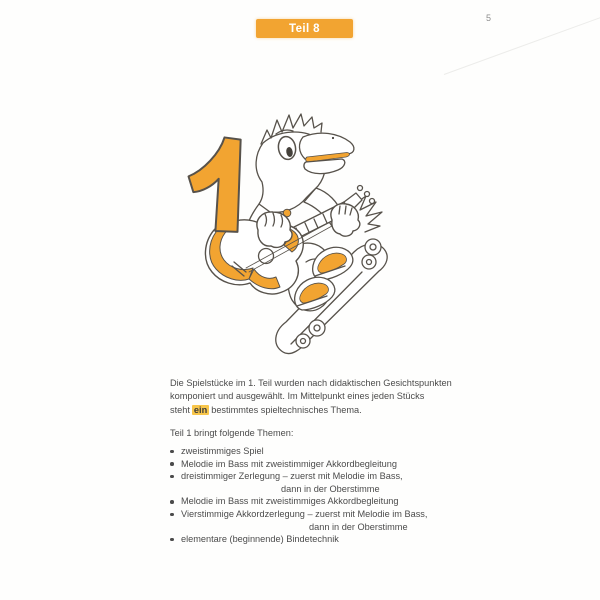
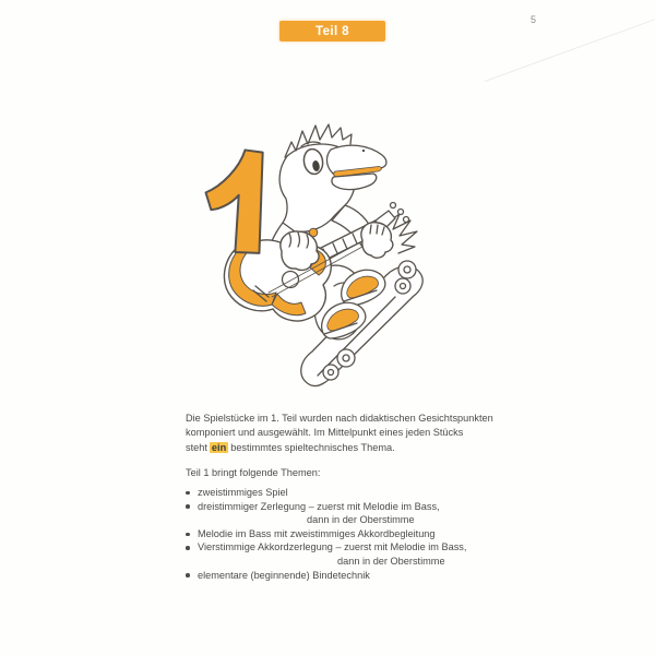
  Teil 8
  5
  Die Spielstücke im 1. Teil wurden nach didaktischen Gesichtspunkten
  komponiert und ausgewählt. Im Mittelpunkt eines jeden Stücks
  steht ein bestimmtes spieltechnisches Thema.
  Teil 1 bringt folgende Themen:
  zweistimmiges Spiel
- Melodie im Bass mit zweistimmiger Akkordbegleitung
  dreistimmiger Zerlegung – zuerst mit Melodie im Bass,
  dann in der Oberstimme
  Melodie im Bass mit zweistimmiges Akkordbegleitung
  Vierstimmige Akkordzerlegung – zuerst mit Melodie im Bass,
  dann in der Oberstimme
  elementare (beginnende) Bindetechnik
